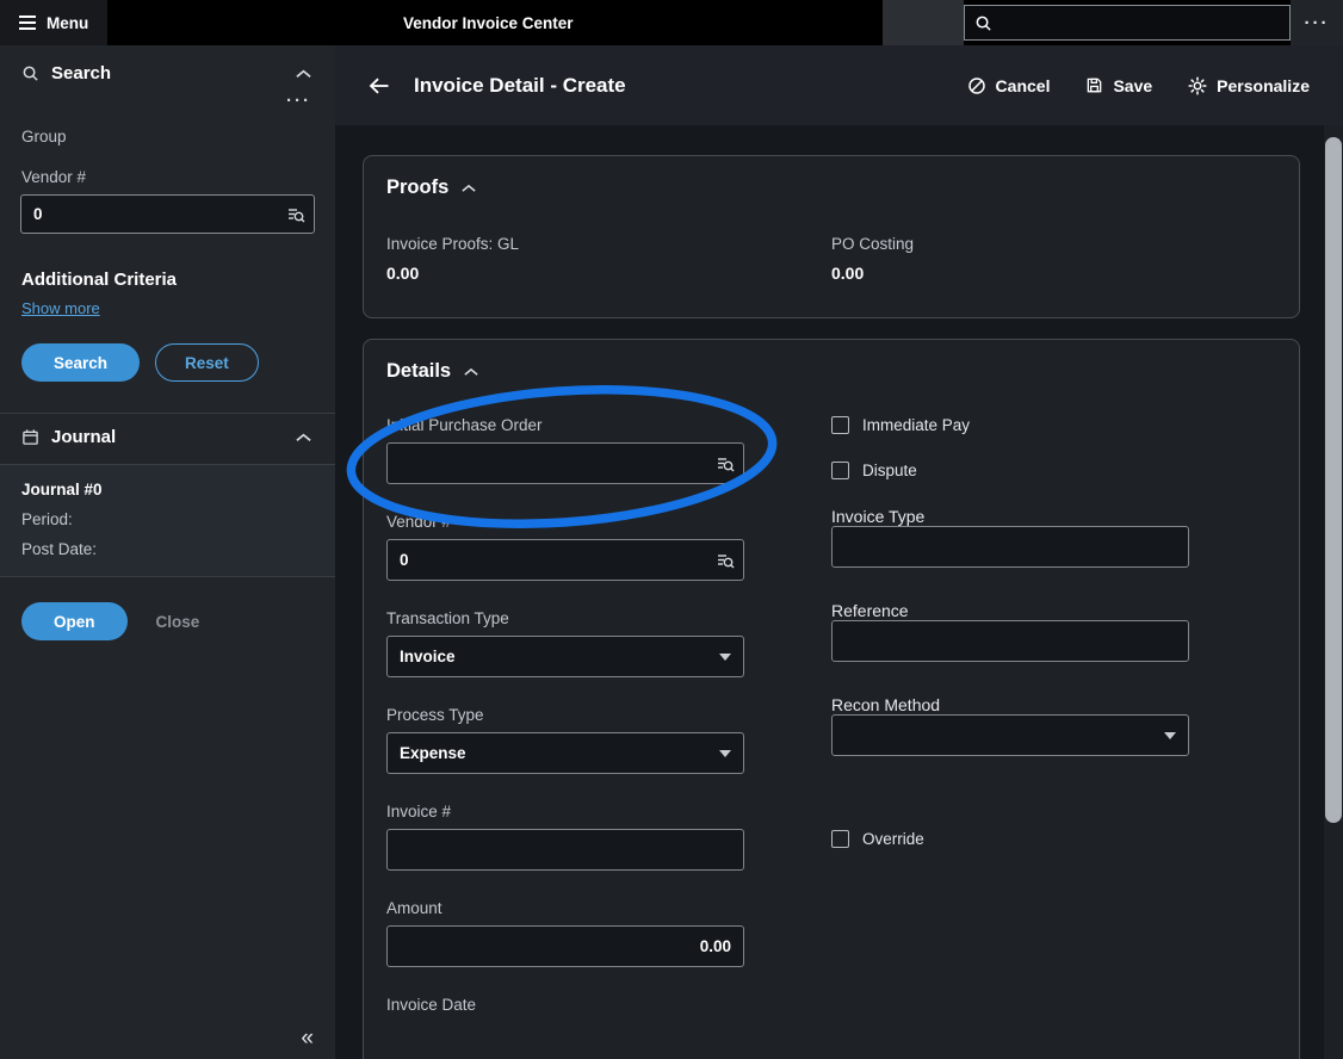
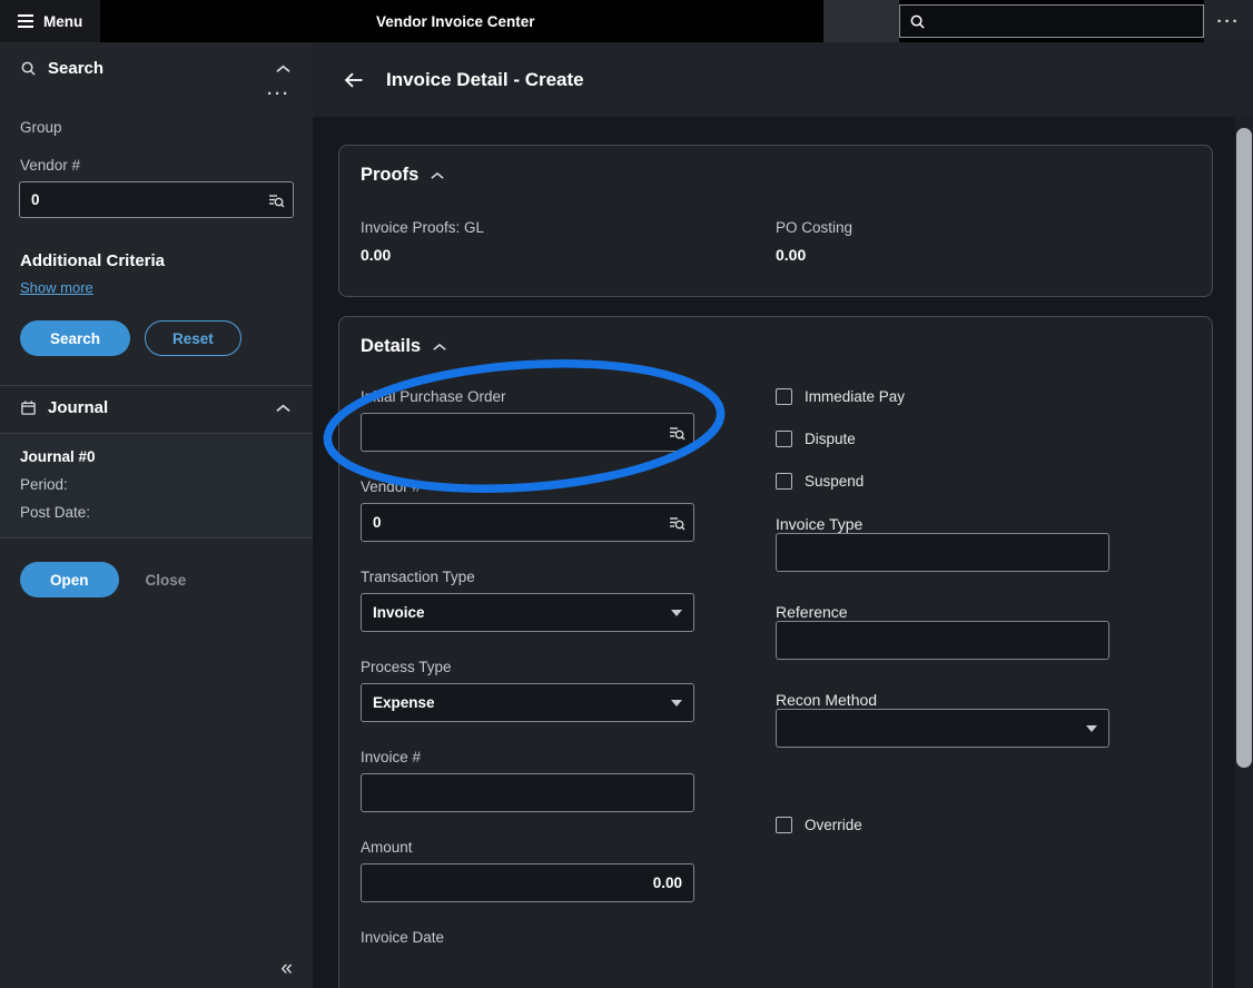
  Menu
  Vendor Invoice Center
  ···
  Search
  ···
  Group
  Vendor #
  0
  Additional Criteria
  Show more
  Search
  Reset
  Journal
  Journal #0
  Period:
  Post Date:
  Open
  Close
  «
  Invoice Detail - Create
- Cancel
- Save
- Personalize
  Proofs
  Invoice Proofs: GL
  0.00
  PO Costing
  0.00
  Details
  Ial Purchase Order
  Vendo
  0
  Transaction Type
  Invoice
  Process Type
  Expense
  Invoice #
  Amount
  0.00
  Invoice Date
  Immediate Pay
  Dispute
+ Suspend
  Invoice Type
  Reference
  Recon Method
  Override
